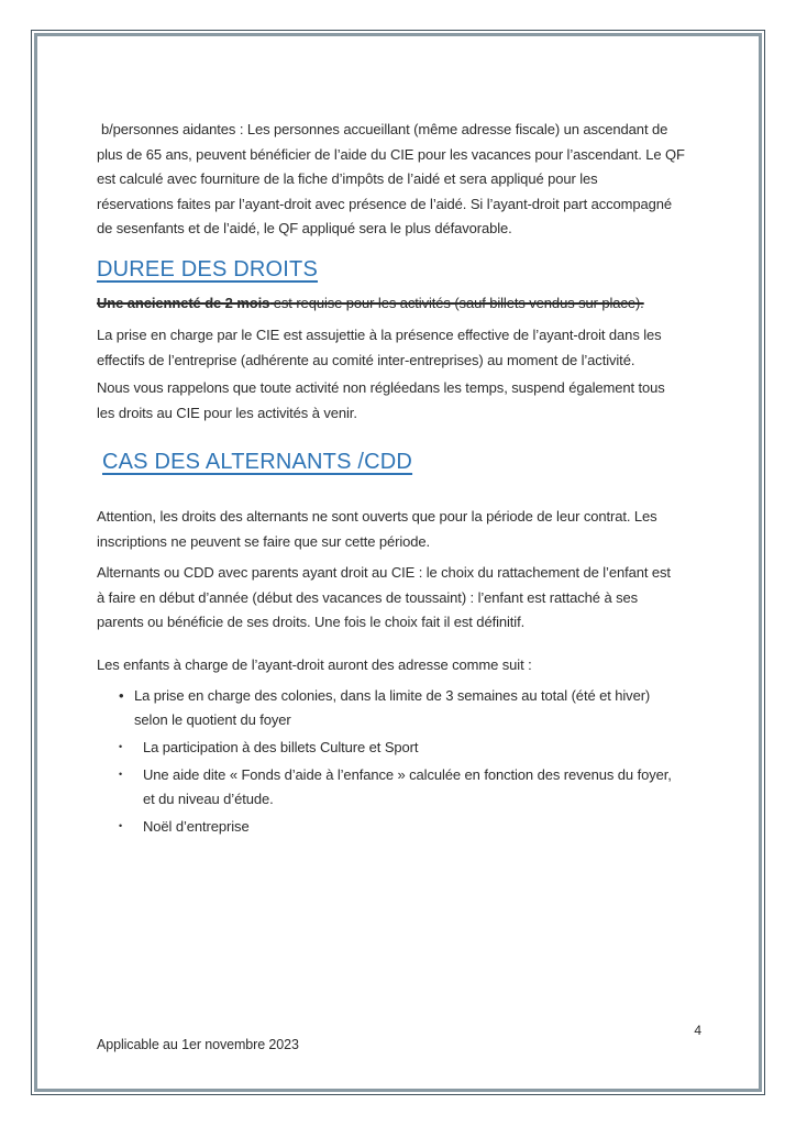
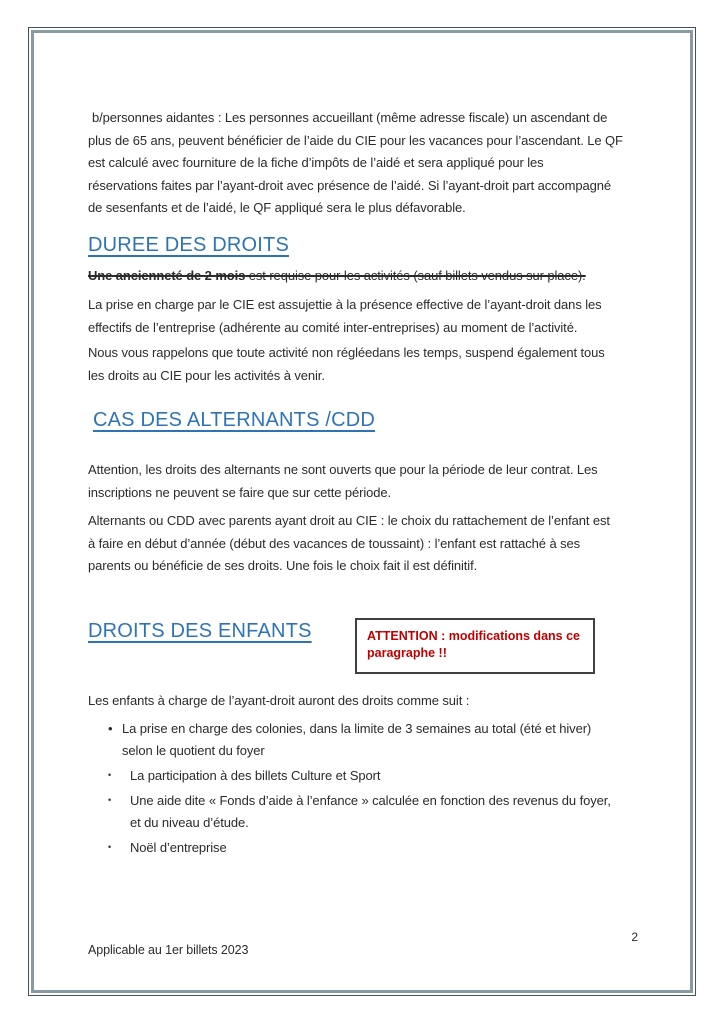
  b/personnes aidantes : Les personnes accueillant (même adresse fiscale) un ascendant de
  plus de 65 ans, peuvent bénéficier de l’aide du CIE pour les vacances pour l’ascendant. Le QF
  est calculé avec fourniture de la fiche d’impôts de l’aidé et sera appliqué pour les
  réservations faites par l’ayant-droit avec présence de l’aidé. Si l’ayant-droit part accompagné
  de sesenfants et de l’aidé, le QF appliqué sera le plus défavorable.
  DUREE DES DROITS
  Une ancienneté de 2 mois est requise pour les activités (sauf billets vendus sur place).
  La prise en charge par le CIE est assujettie à la présence effective de l’ayant-droit dans les
  effectifs de l’entreprise (adhérente au comité inter-entreprises) au moment de l’activité.
  Nous vous rappelons que toute activité non régléedans les temps, suspend également tous
  les droits au CIE pour les activités à venir.
  CAS DES ALTERNANTS /CDD
  Attention, les droits des alternants ne sont ouverts que pour la période de leur contrat. Les
  inscriptions ne peuvent se faire que sur cette période.
  Alternants ou CDD avec parents ayant droit au CIE : le choix du rattachement de l’enfant est
  à faire en début d’année (début des vacances de toussaint) : l’enfant est rattaché à ses
  parents ou bénéficie de ses droits. Une fois le choix fait il est définitif.
+ DROITS DES ENFANTS
+ ATTENTION : modifications dans ce
+ paragraphe !!
- Les enfants à charge de l’ayant-droit auront des adresse comme suit :
+ Les enfants à charge de l’ayant-droit auront des droits comme suit :
  •
  La prise en charge des colonies, dans la limite de 3 semaines au total (été et hiver)
  selon le quotient du foyer
  •
  La participation à des billets Culture et Sport
  •
  Une aide dite « Fonds d’aide à l’enfance » calculée en fonction des revenus du foyer,
  et du niveau d’étude.
  •
  Noël d’entreprise
- 4
+ 2
- Applicable au 1er novembre 2023
+ Applicable au 1er billets 2023
